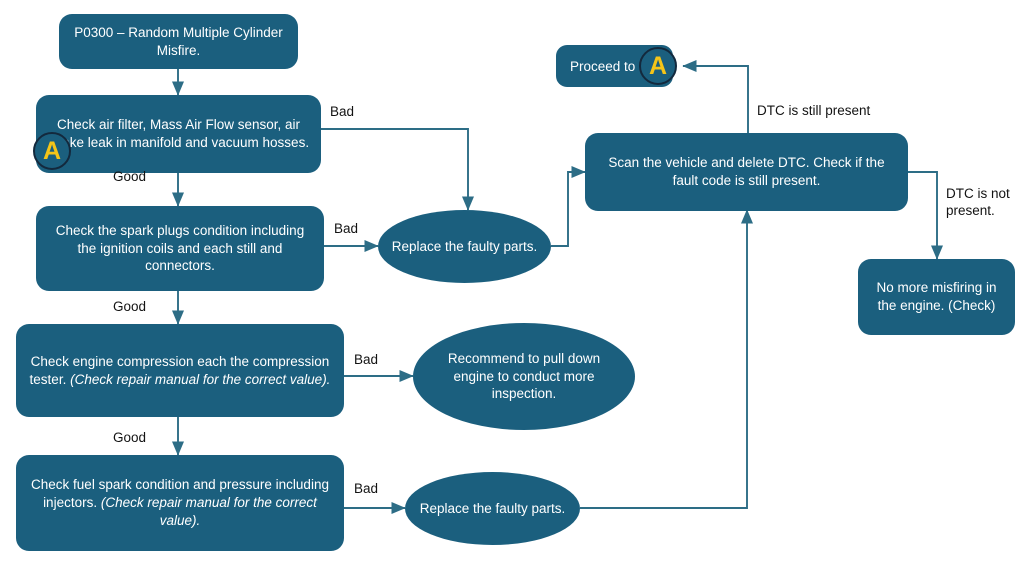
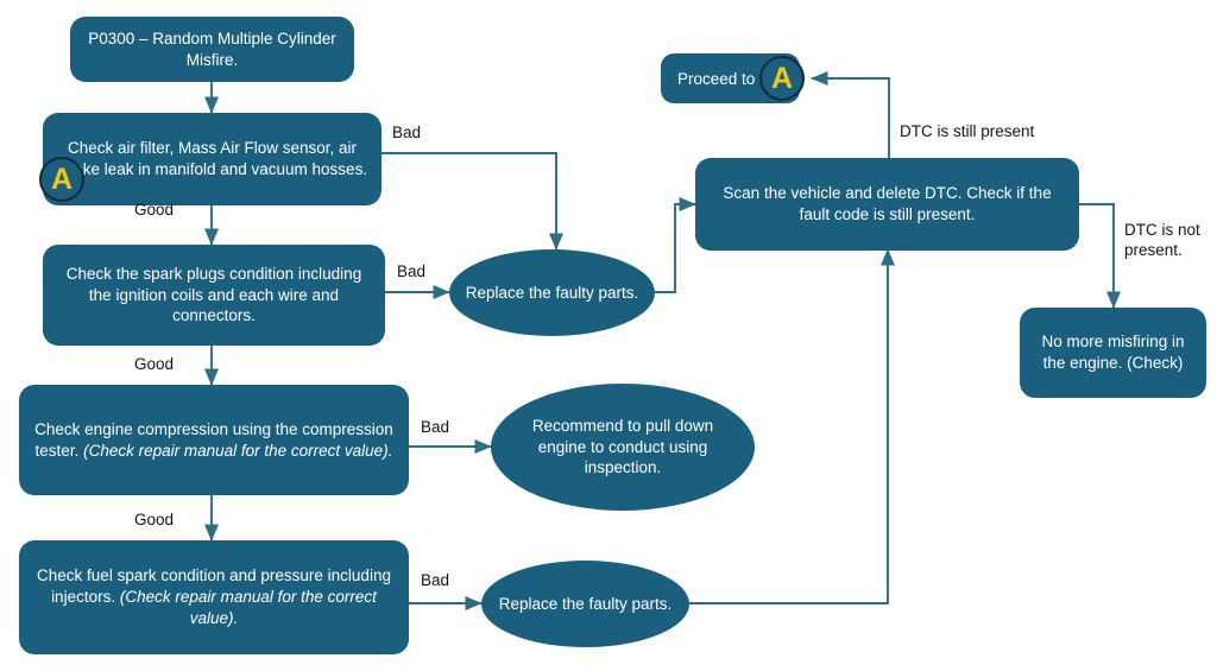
  P0300 – Random Multiple Cylinder Misfire.
  Check air filter, Mass Air Flow sensor, air ke leak in manifold and vacuum hosses.
  A
- Check the spark plugs condition including the ignition coils and each still and connectors.
+ Check the spark plugs condition including the ignition coils and each wire and connectors.
- Check engine compression each the compression tester. (Check repair manual for the correct value).
+ Check engine compression using the compression tester. (Check repair manual for the correct value).
  Check fuel spark condition and pressure including injectors. (Check repair manual for the correct value).
  Replace the faulty parts.
- Recommend to pull down engine to conduct more inspection.
+ Recommend to pull down engine to conduct using inspection.
  Replace the faulty parts.
  Proceed to
  A
  Scan the vehicle and delete DTC. Check if the fault code is still present.
  No more misfiring in the engine. (Check)
  Bad
  Bad
  Bad
  Bad
  Good
  Good
  Good
  DTC is still present
  DTC is not present.
